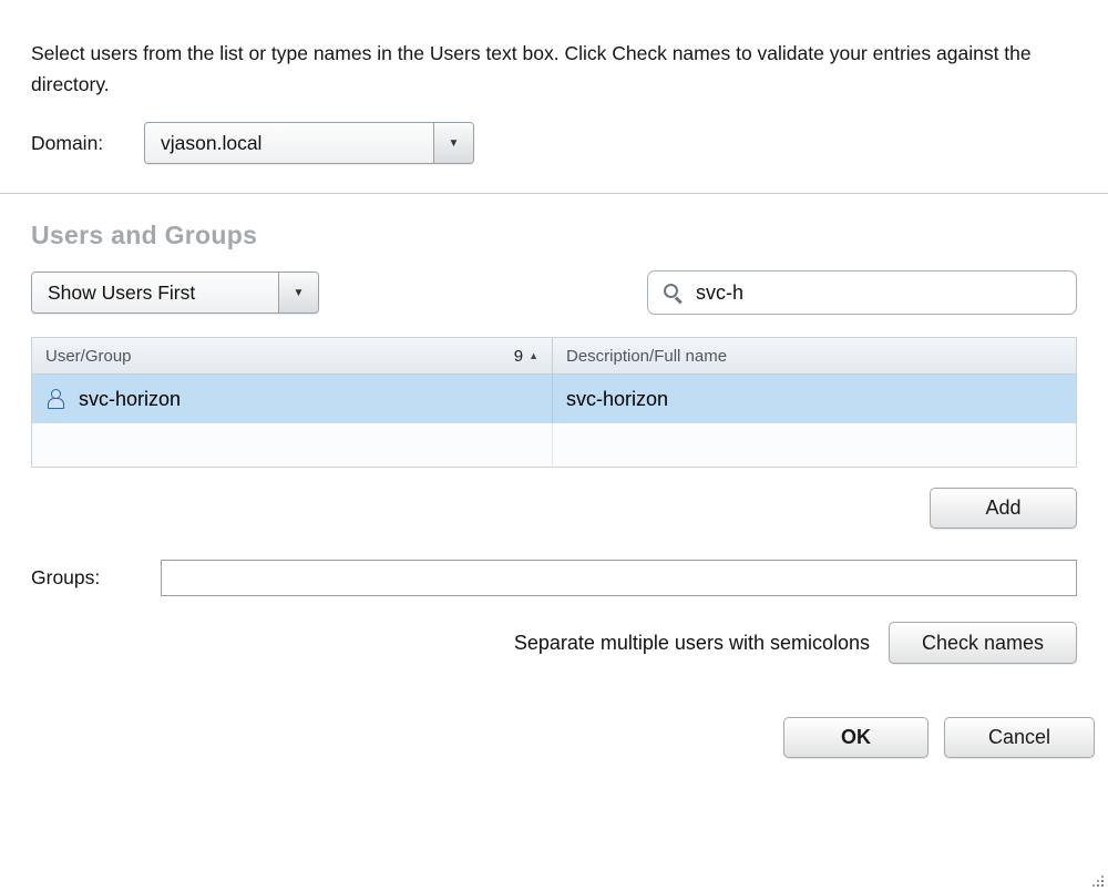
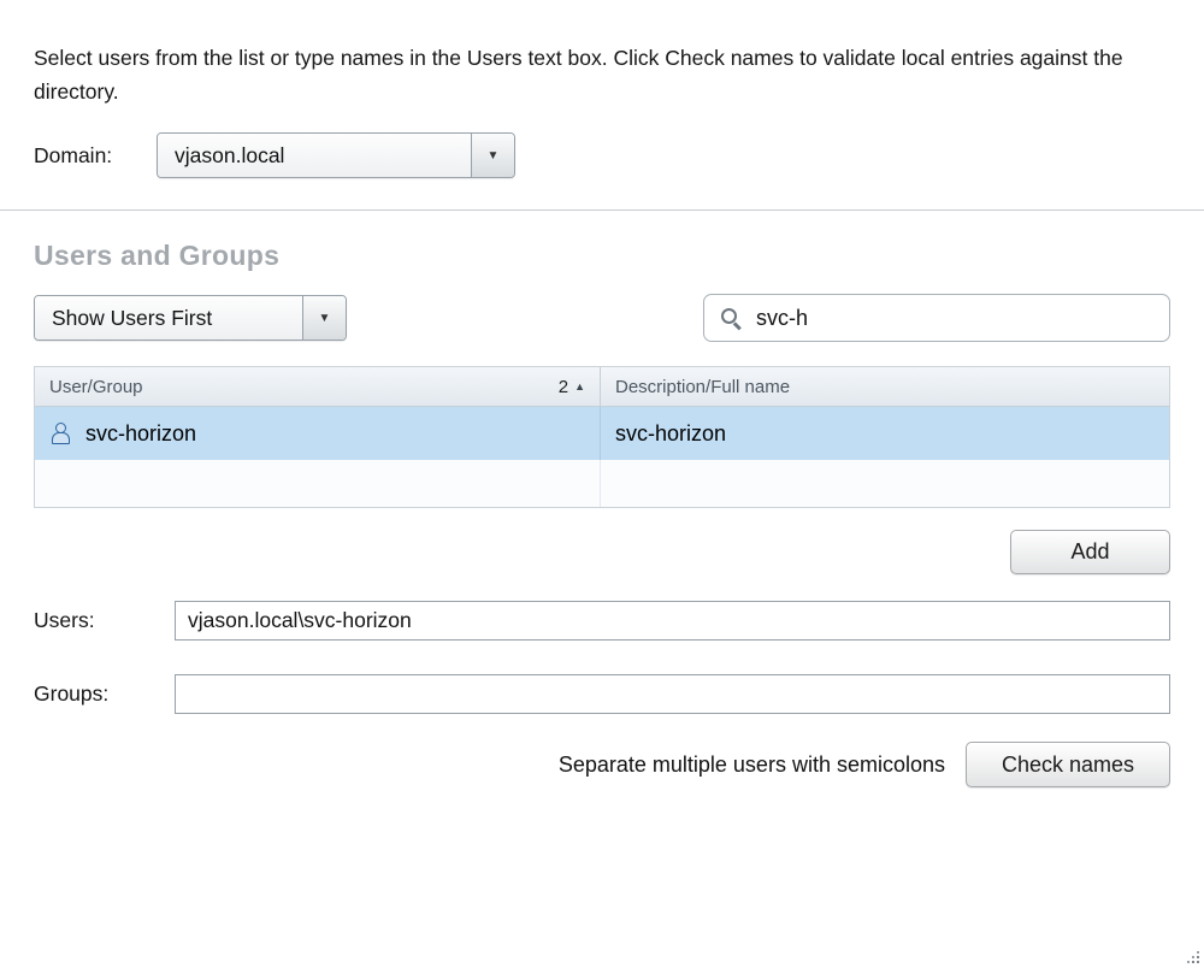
- Select users from the list or type names in the Users text box. Click Check names to validate your entries against the directory.
+ Select users from the list or type names in the Users text box. Click Check names to validate local entries against the directory.
  Domain:
  vjason.local
  ▼
  Users and Groups
  Show Users First
  ▼
  svc-h
  User/Group
- 9
+ 2
  ▲
  Description/Full name
  svc-horizon
  svc-horizon
  Add
+ Users:
+ vjason.local\svc-horizon
  Groups:
  Separate multiple users with semicolons
  Check names
- OK
- Cancel
